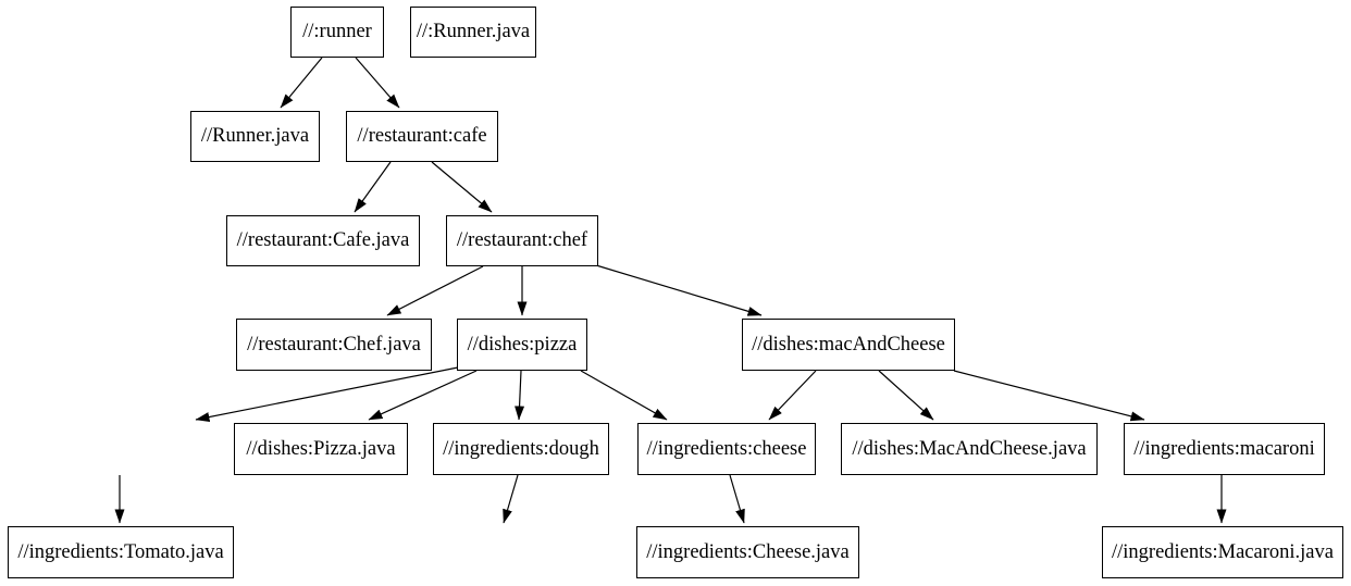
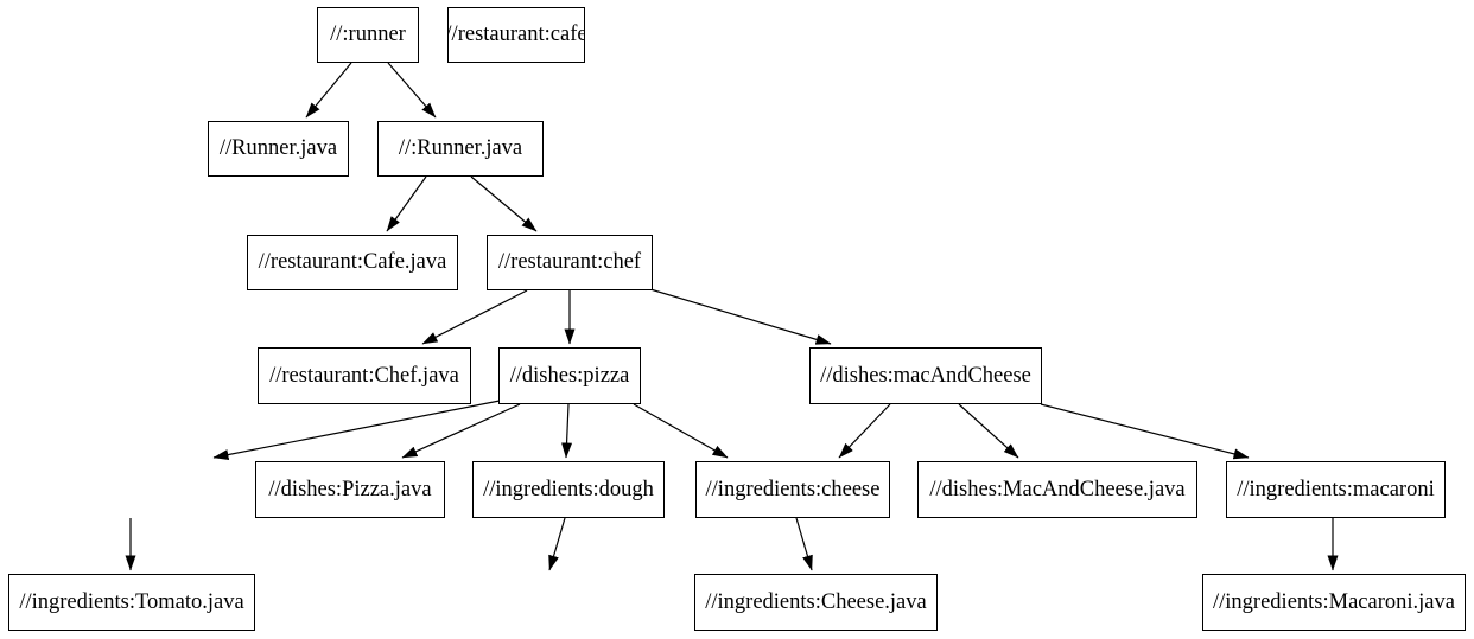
  //:runner
- //:Runner.java
+ //restaurant:cafe
  //Runner.java
- //restaurant:cafe
+ //:Runner.java
  //restaurant:Cafe.java
  //restaurant:chef
  //restaurant:Chef.java
  //dishes:pizza
  //dishes:macAndCheese
  //dishes:Pizza.java
  //ingredients:dough
  //ingredients:cheese
  //dishes:MacAndCheese.java
  //ingredients:macaroni
  //ingredients:Tomato.java
  //ingredients:Cheese.java
  //ingredients:Macaroni.java
